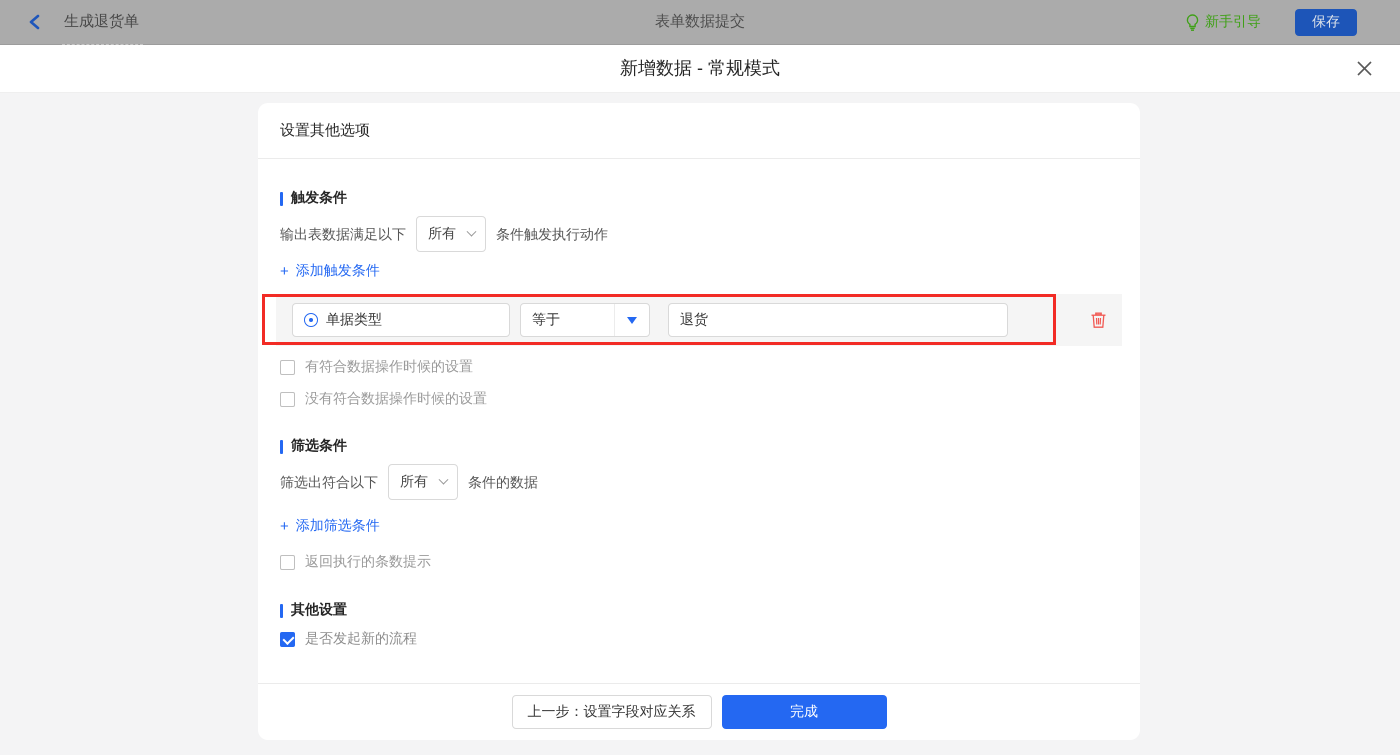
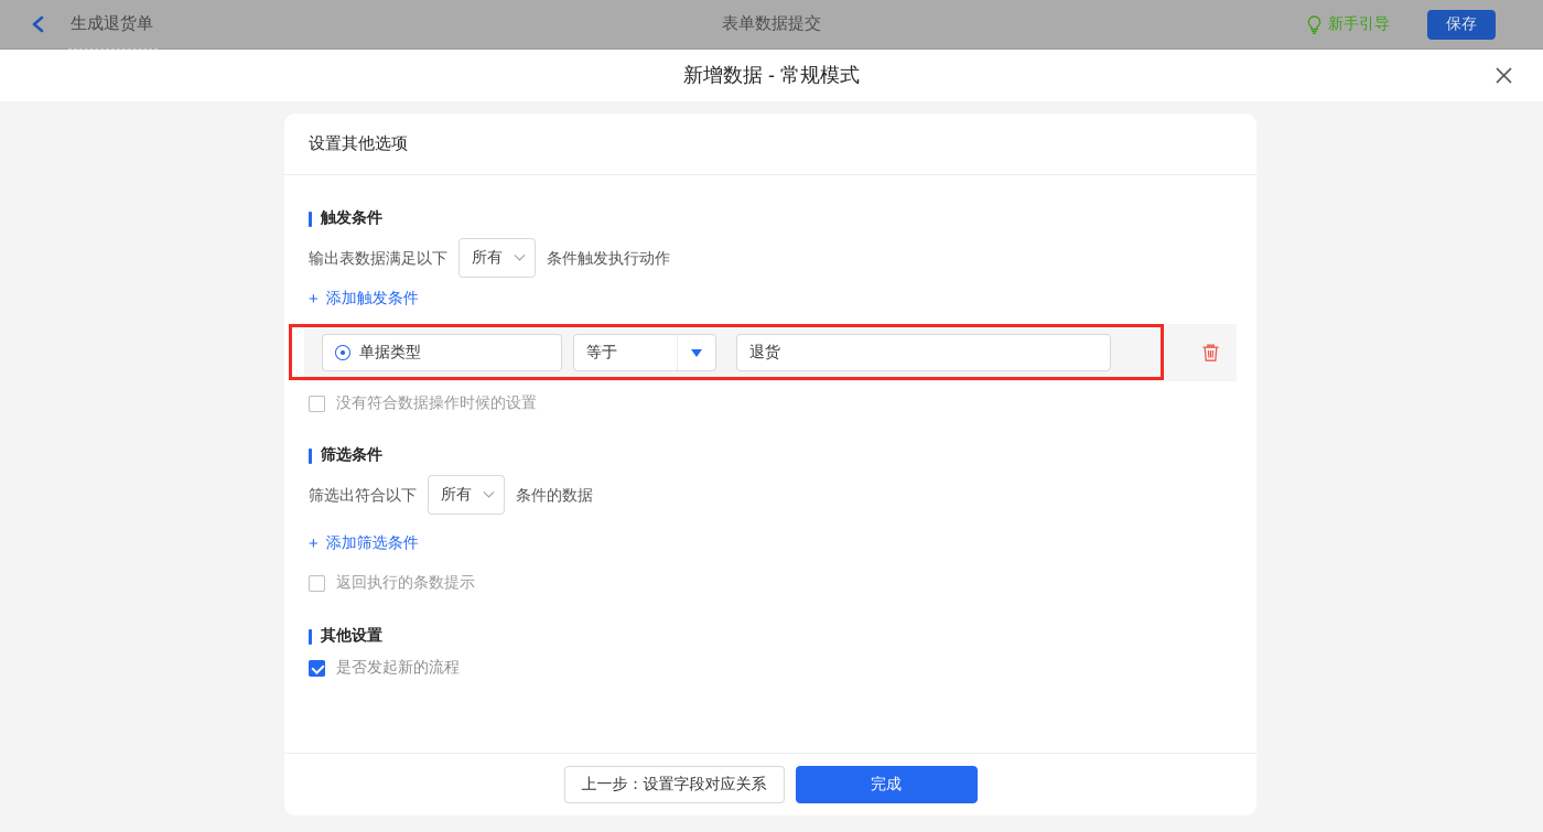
  生成退货单
  表单数据提交
  新手引导
  保存
  新增数据 - 常规模式
  设置其他选项
  触发条件
  输出表数据满足以下
  所有
  条件触发执行动作
  +
  添加触发条件
  单据类型
  等于
  退货
- 有符合数据操作时候的设置
  没有符合数据操作时候的设置
  筛选条件
  筛选出符合以下
  所有
  条件的数据
  +
  添加筛选条件
  返回执行的条数提示
  其他设置
  是否发起新的流程
  上一步：设置字段对应关系
  完成
